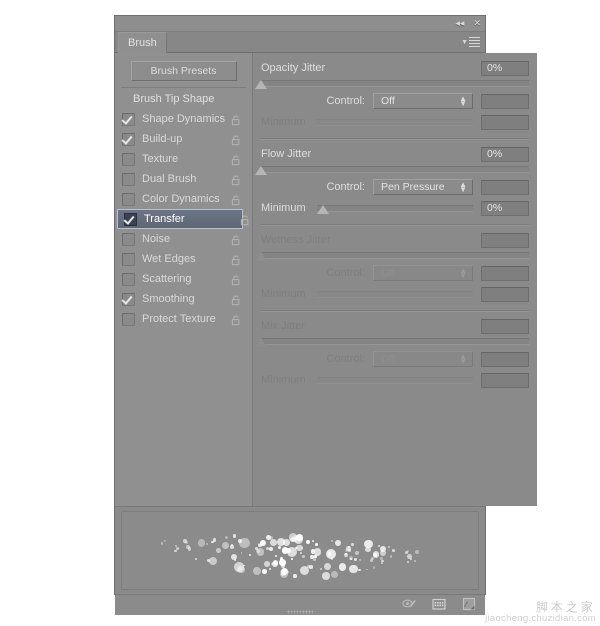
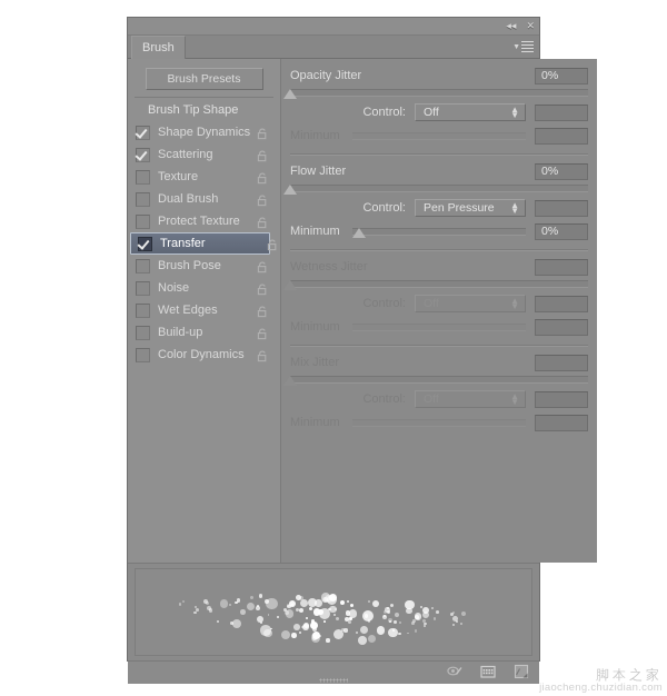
  ◂◂
  ✕
  Brush
  Brush Presets
  Brush Tip Shape
  Shape Dynamics
- Build-up
+ Scattering
  Texture
  Dual Brush
- Color Dynamics
+ Protect Texture
  Transfer
+ Brush Pose
  Noise
  Wet Edges
- Scattering
+ Build-up
- Smoothing
- Protect Texture
+ Color Dynamics
  Opacity Jitter
  0%
  Control:
  Off
  ▲
  ▼
  Flow Jitter
  0%
  Control:
  Pen Pressure
  ▲
  ▼
  Minimum
  0%
  ▼
  ▼
  脚本之家
  jiaocheng.chuzidian.com
